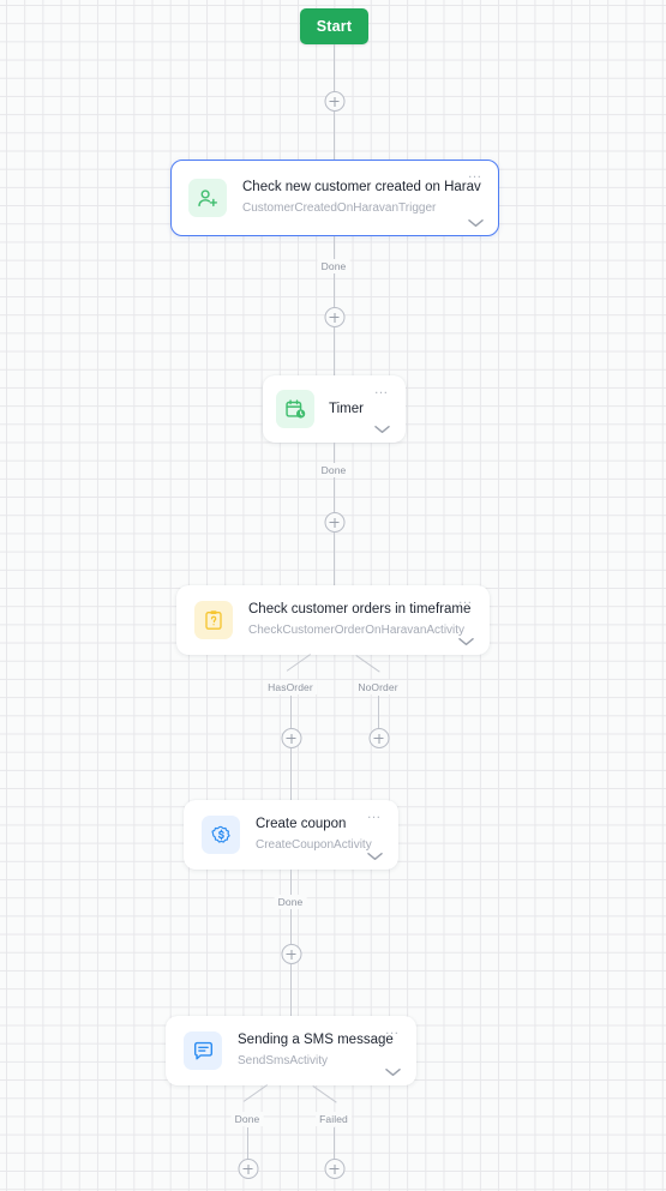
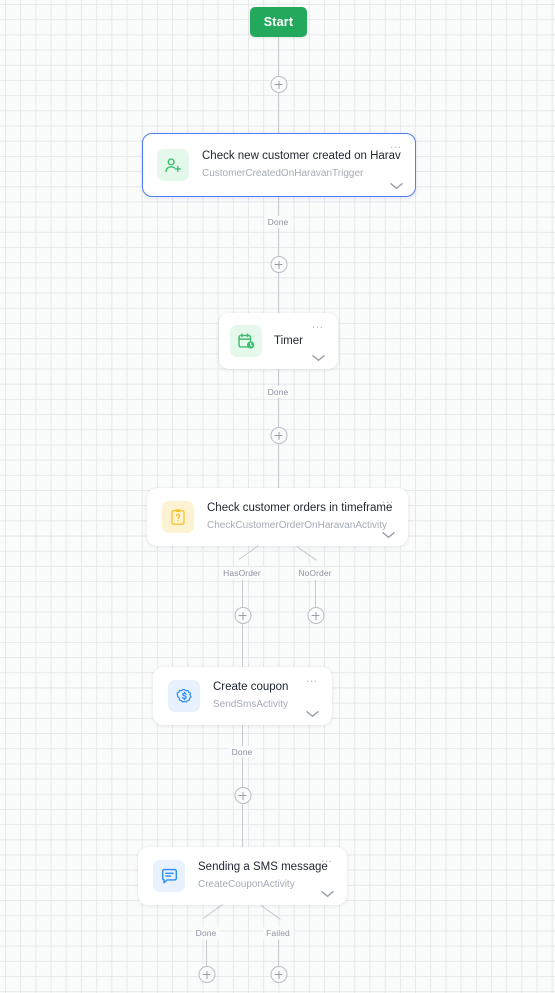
  Start
  Check new customer created on Harav
  CustomerCreatedOnHaravanTrigger
  …
  Done
  Timer
  …
  Done
  Check customer orders in timeframe
  CheckCustomerOrderOnHaravanActivity
  …
  HasOrder
  NoOrder
  Create coupon
- CreateCouponActivity
+ SendSmsActivity
  …
  Done
  Sending a SMS message
- SendSmsActivity
+ CreateCouponActivity
  …
  Done
  Failed
